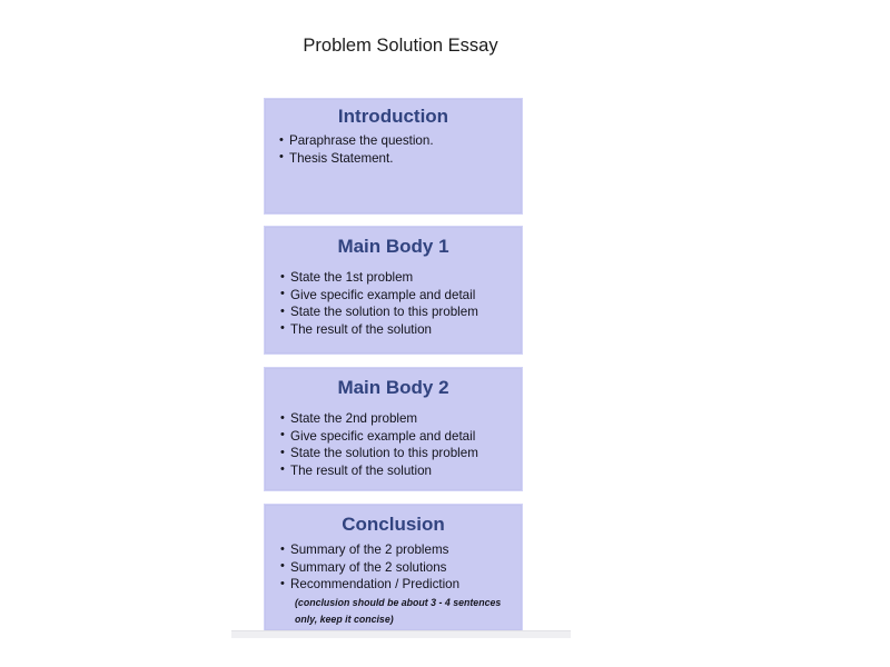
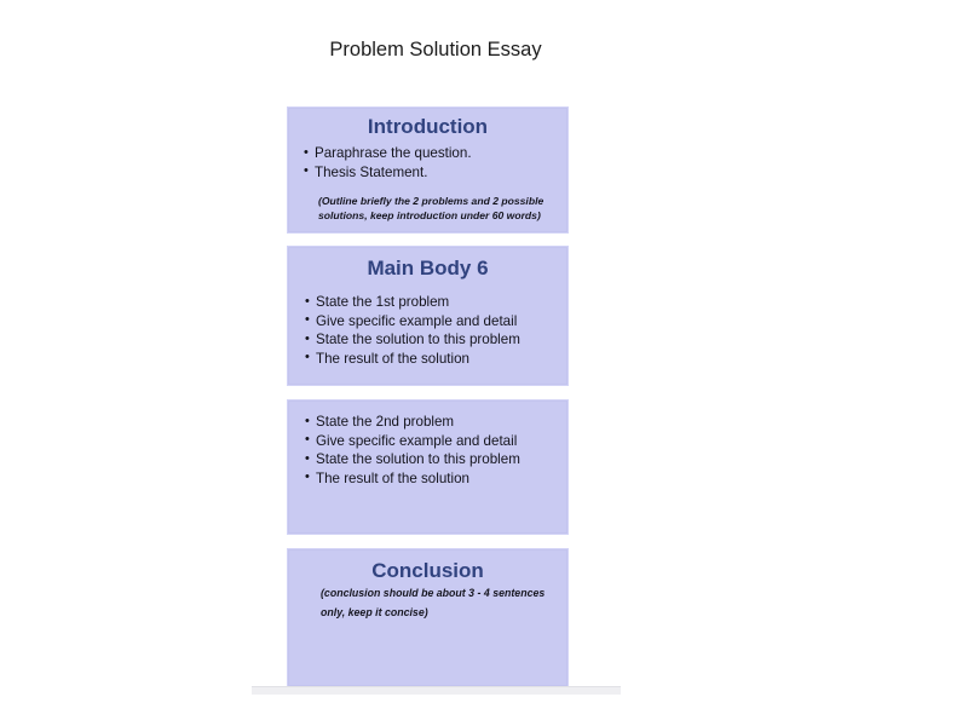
  Problem Solution Essay
  Introduction
  Paraphrase the question.
  Thesis Statement.
+ (Outline briefly the 2 problems and 2 possible solutions, keep introduction under 60 words)
- Main Body 1
+ Main Body 6
  State the 1st problem
  Give specific example and detail
  State the solution to this problem
  The result of the solution
- Main Body 2
  State the 2nd problem
  Give specific example and detail
  State the solution to this problem
  The result of the solution
  Conclusion
- Summary of the 2 problems
- Summary of the 2 solutions
- Recommendation / Prediction
  (conclusion should be about 3 - 4 sentences only, keep it concise)
